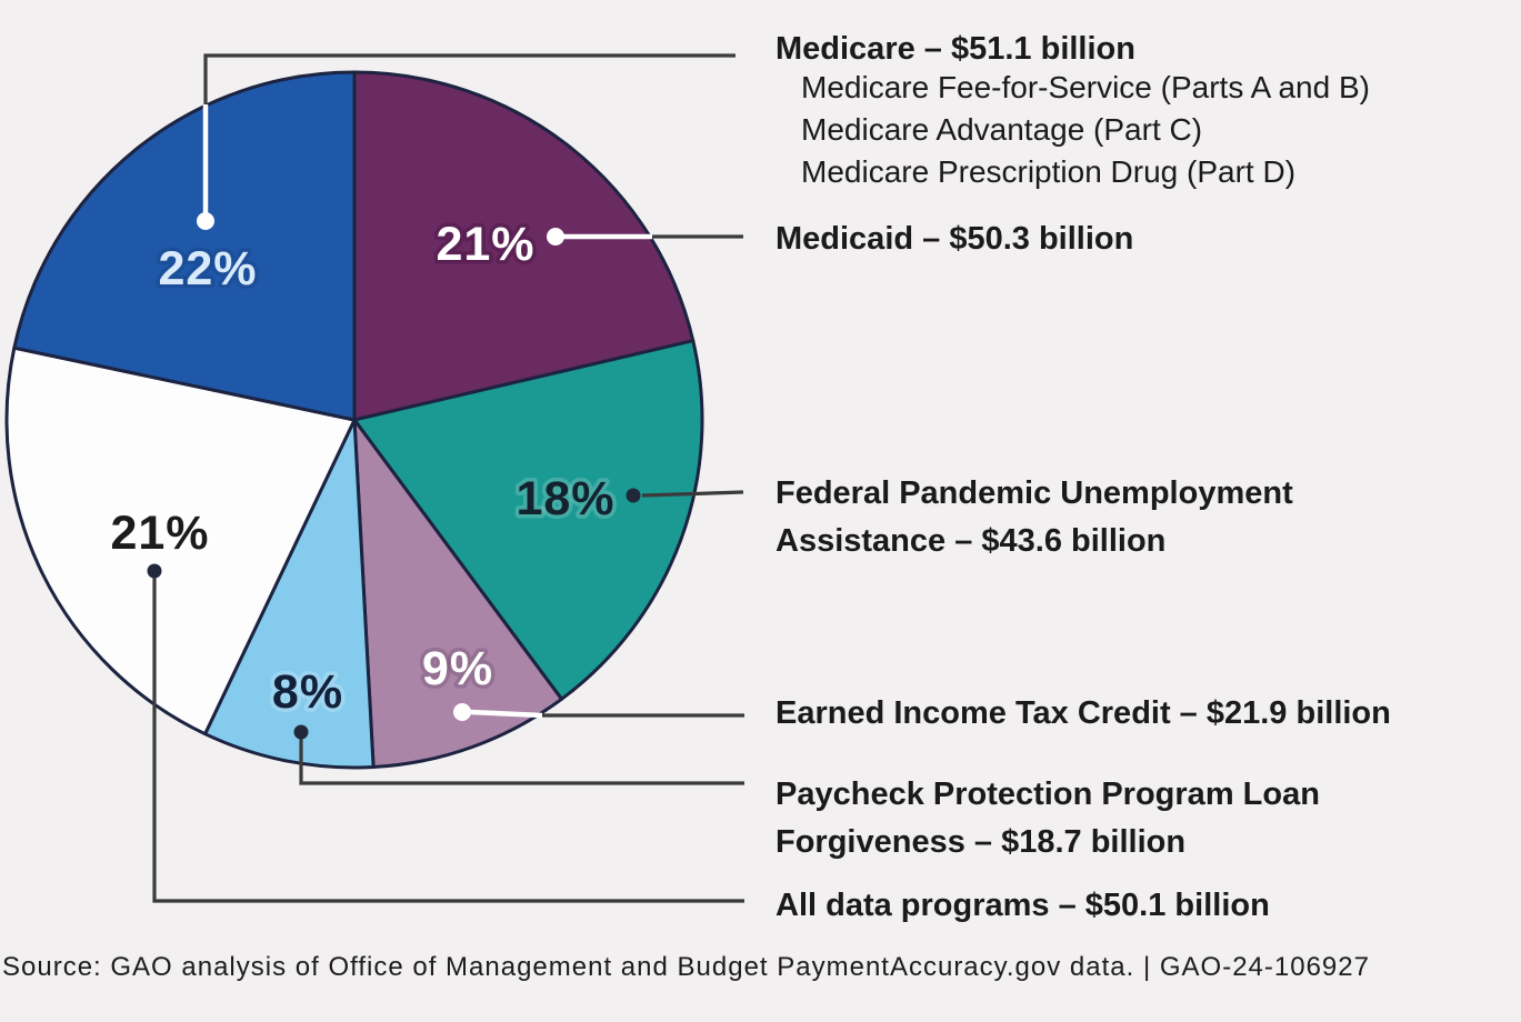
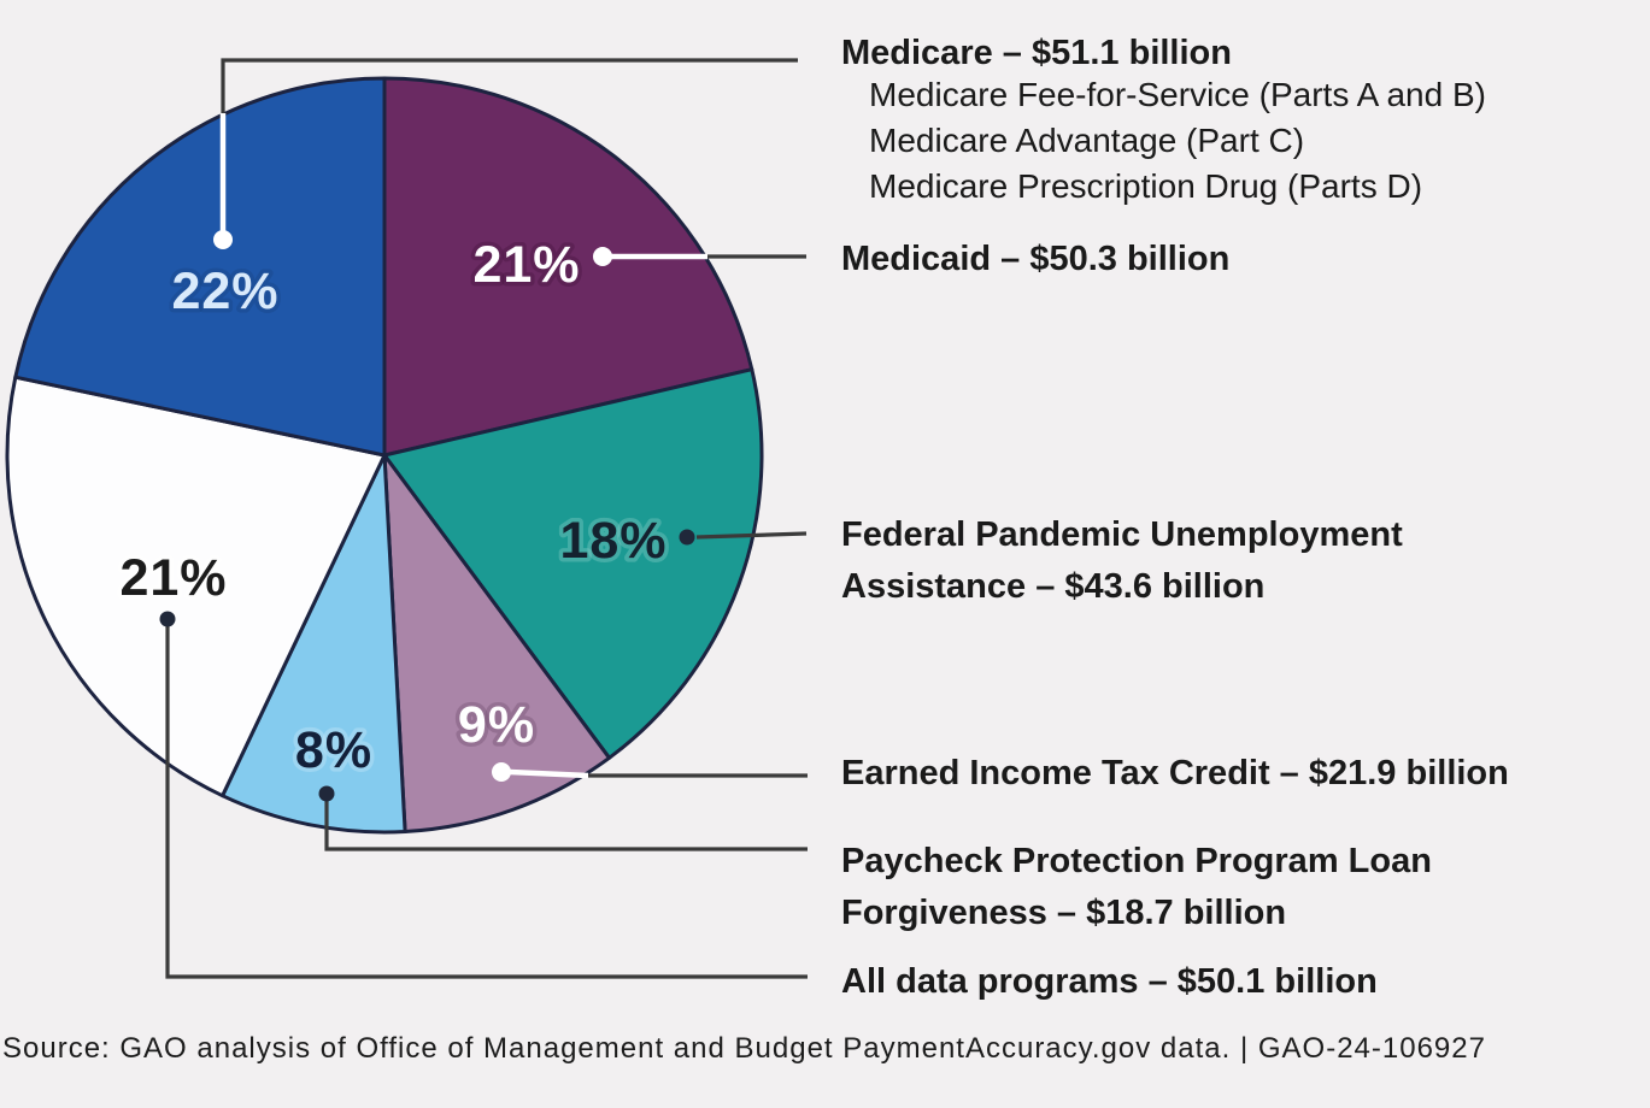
  21%
  18%
  9%
  8%
  21%
  22%
  Medicare – $51.1 billion
  Medicare Fee-for-Service (Parts A and B)
  Medicare Advantage (Part C)
- Medicare Prescription Drug (Part D)
+ Medicare Prescription Drug (Parts D)
  Medicaid – $50.3 billion
  Federal Pandemic Unemployment Assistance – $43.6 billion
  Earned Income Tax Credit – $21.9 billion
  Paycheck Protection Program Loan Forgiveness – $18.7 billion
  All data programs – $50.1 billion
  Source: GAO analysis of Office of Management and Budget PaymentAccuracy.gov data. | GAO-24-106927
